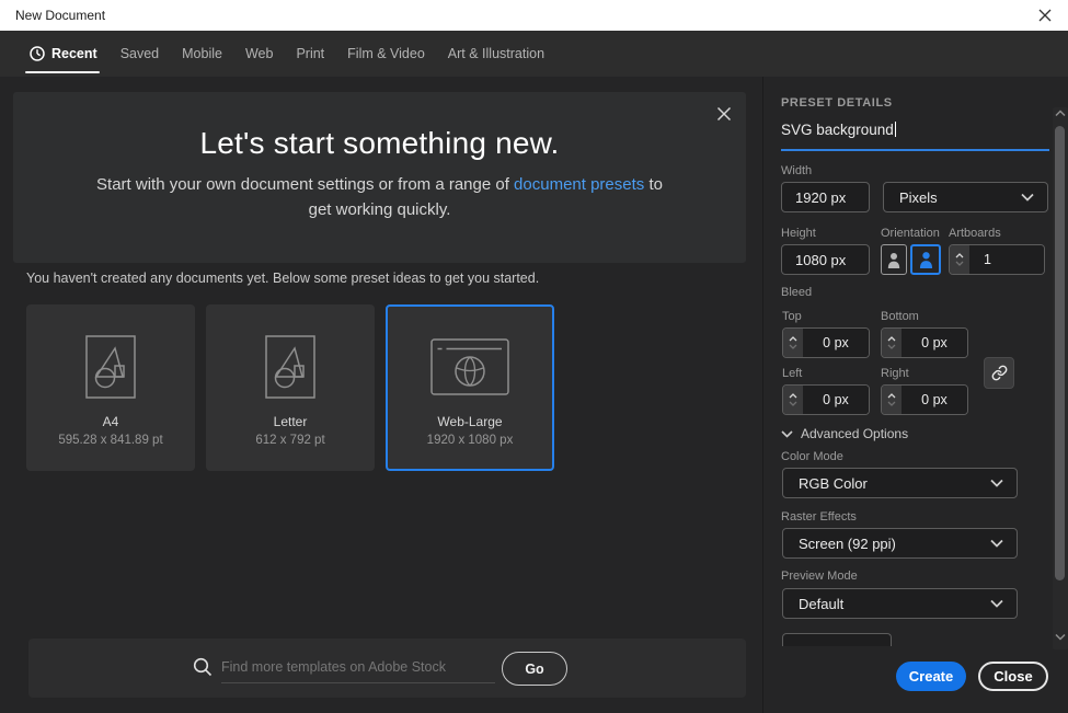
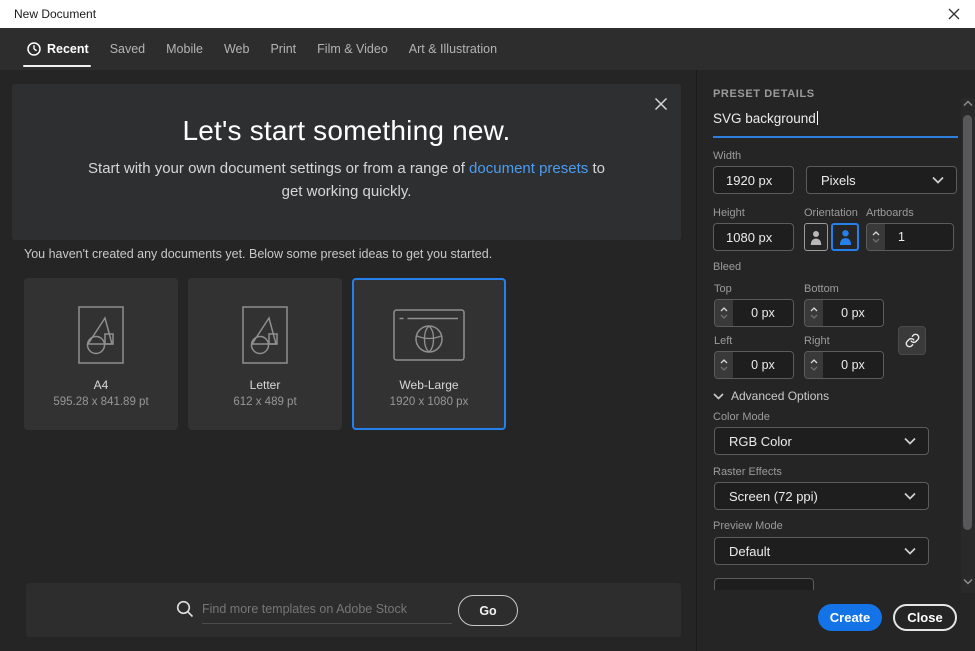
  New Document
  Recent
  Saved
  Mobile
  Web
  Print
  Film & Video
  Art & Illustration
  Let's start something new.
  Start with your own document settings or from a range of document presets to get working quickly.
  You haven't created any documents yet. Below some preset ideas to get you started.
  A4
  595.28 x 841.89 pt
  Letter
- 612 x 792 pt
+ 612 x 489 pt
  Web-Large
  1920 x 1080 px
  Find more templates on Adobe Stock
  Go
  PRESET DETAILS
  SVG background
  Width
  1920 px
  Pixels
  Height
  Orientation
  Artboards
  1080 px
  1
  Bleed
  Top
  Bottom
  0 px
  0 px
  Left
  Right
  0 px
  0 px
  Advanced Options
  Color Mode
  RGB Color
  Raster Effects
- Screen (92 ppi)
+ Screen (72 ppi)
  Preview Mode
  Default
  Create
  Close
